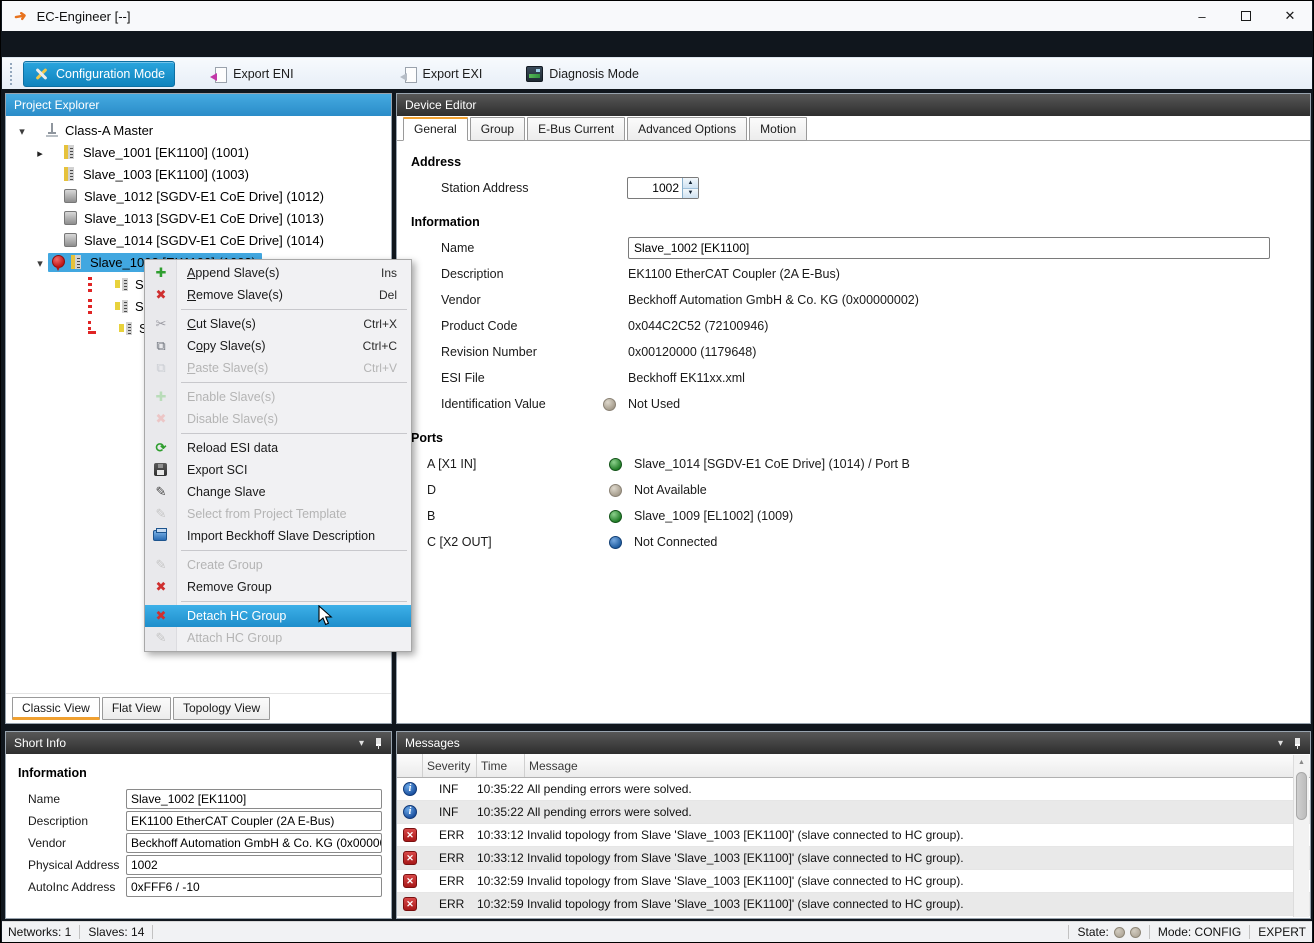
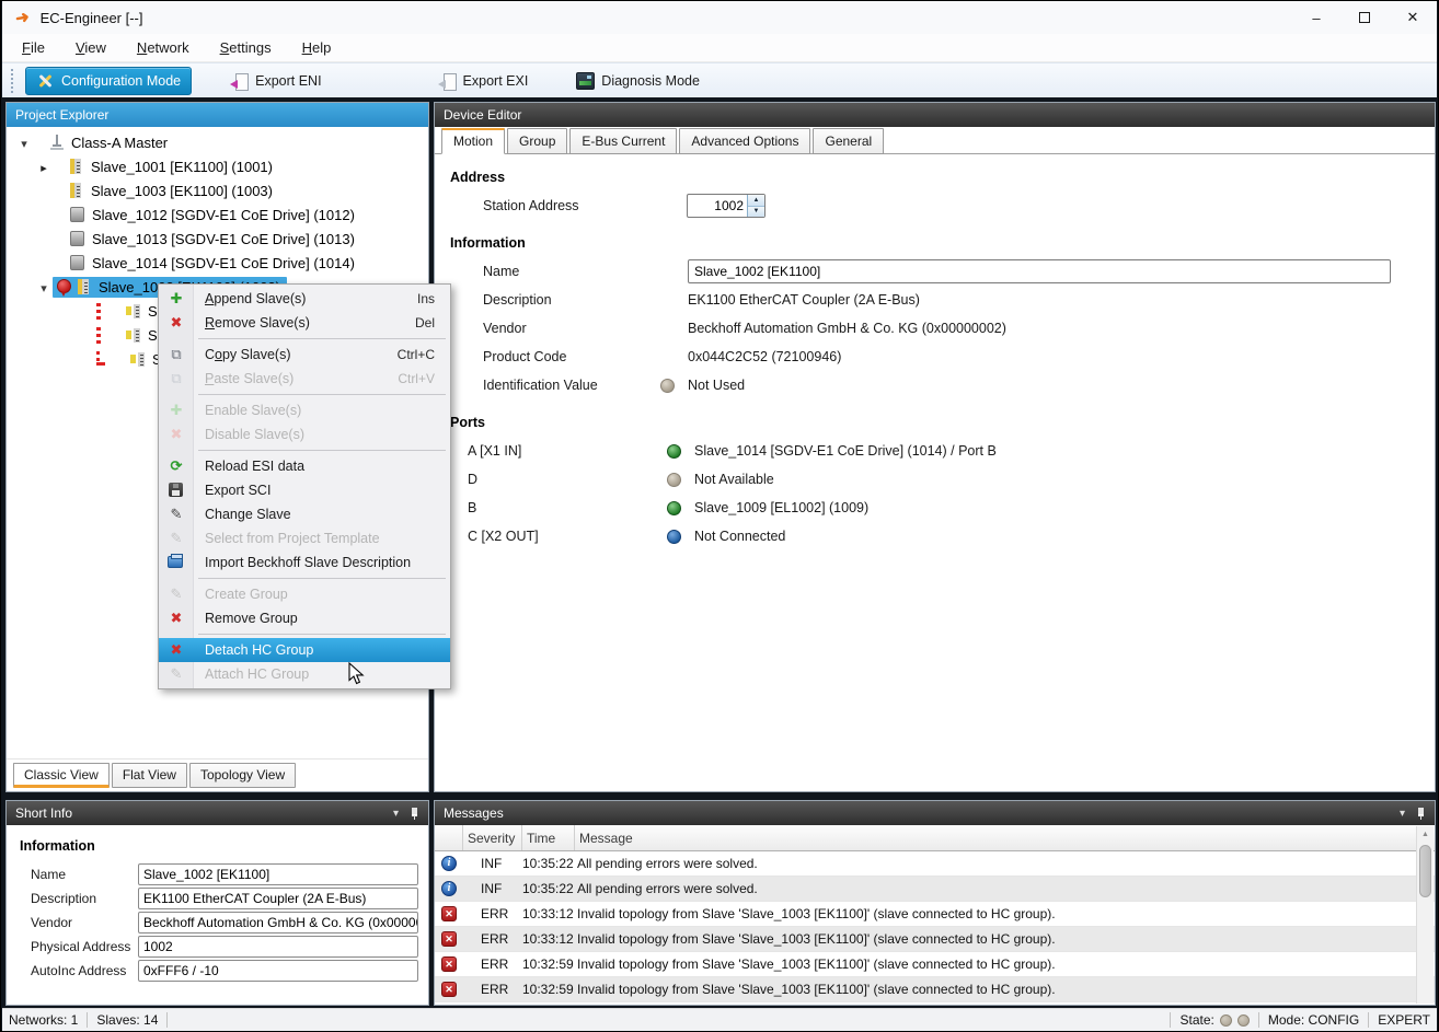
  EC-Engineer [--]
  –
  ✕
+ File
+ View
+ Network
+ Settings
+ Help
  Configuration Mode
  Export ENI
  Export EXI
  Diagnosis Mode
  Project Explorer
  Class-A Master
  Slave_1001 [EK1100] (1001)
  Slave_1003 [EK1100] (1003)
  Slave_1012 [SGDV-E1 CoE Drive] (1012)
  Slave_1013 [SGDV-E1 CoE Drive] (1013)
  Slave_1014 [SGDV-E1 CoE Drive] (1014)
  Classic View
  Flat View
  Topology View
  Device Editor
- General
+ Motion
  Group
  E-Bus Current
  Advanced Options
- Motion
+ General
  Address
  Station Address
  1002
  Information
  Name
  Slave_1002 [EK1100]
  Description
  EK1100 EtherCAT Coupler (2A E-Bus)
  Vendor
  Beckhoff Automation GmbH & Co. KG (0x00000002)
  Product Code
  0x044C2C52 (72100946)
- Revision Number
- 0x00120000 (1179648)
- ESI File
- Beckhoff EK11xx.xml
  Identification Value
  Not Used
  Ports
  A [X1 IN]
  Slave_1014 [SGDV-E1 CoE Drive] (1014) / Port B
  D
  Not Available
  B
  Slave_1009 [EL1002] (1009)
  C [X2 OUT]
  Not Connected
  Short Info
  ▾
  Information
  Name
  Slave_1002 [EK1100]
  Description
  EK1100 EtherCAT Coupler (2A E-Bus)
  Vendor
  Beckhoff Automation GmbH & Co. KG (0x0000
  Physical Address
  1002
  AutoInc Address
  0xFFF6 / -10
  Messages
  ▾
  Severity
  Time
  Message
  INF
  10:35:22
  All pending errors were solved.
  INF
  10:35:22
  All pending errors were solved.
  ERR
  10:33:12
  Invalid topology from Slave 'Slave_1003 [EK1100]' (slave connected to HC group).
  ERR
  10:33:12
  Invalid topology from Slave 'Slave_1003 [EK1100]' (slave connected to HC group).
  ERR
  10:32:59
  Invalid topology from Slave 'Slave_1003 [EK1100]' (slave connected to HC group).
  ERR
  10:32:59
  Invalid topology from Slave 'Slave_1003 [EK1100]' (slave connected to HC group).
  Networks: 1
  Slaves: 14
  State:
  Mode: CONFIG
  EXPERT
  Append Slave(s)
  Ins
  Remove Slave(s)
  Del
- Cut Slave(s)
- Ctrl+X
  Copy Slave(s)
  Ctrl+C
  Paste Slave(s)
  Ctrl+V
  Enable Slave(s)
  Disable Slave(s)
  Reload ESI data
  Export SCI
  Change Slave
  Select from Project Template
  Import Beckhoff Slave Description
  Create Group
  Remove Group
  Detach HC Group
  Attach HC Group
